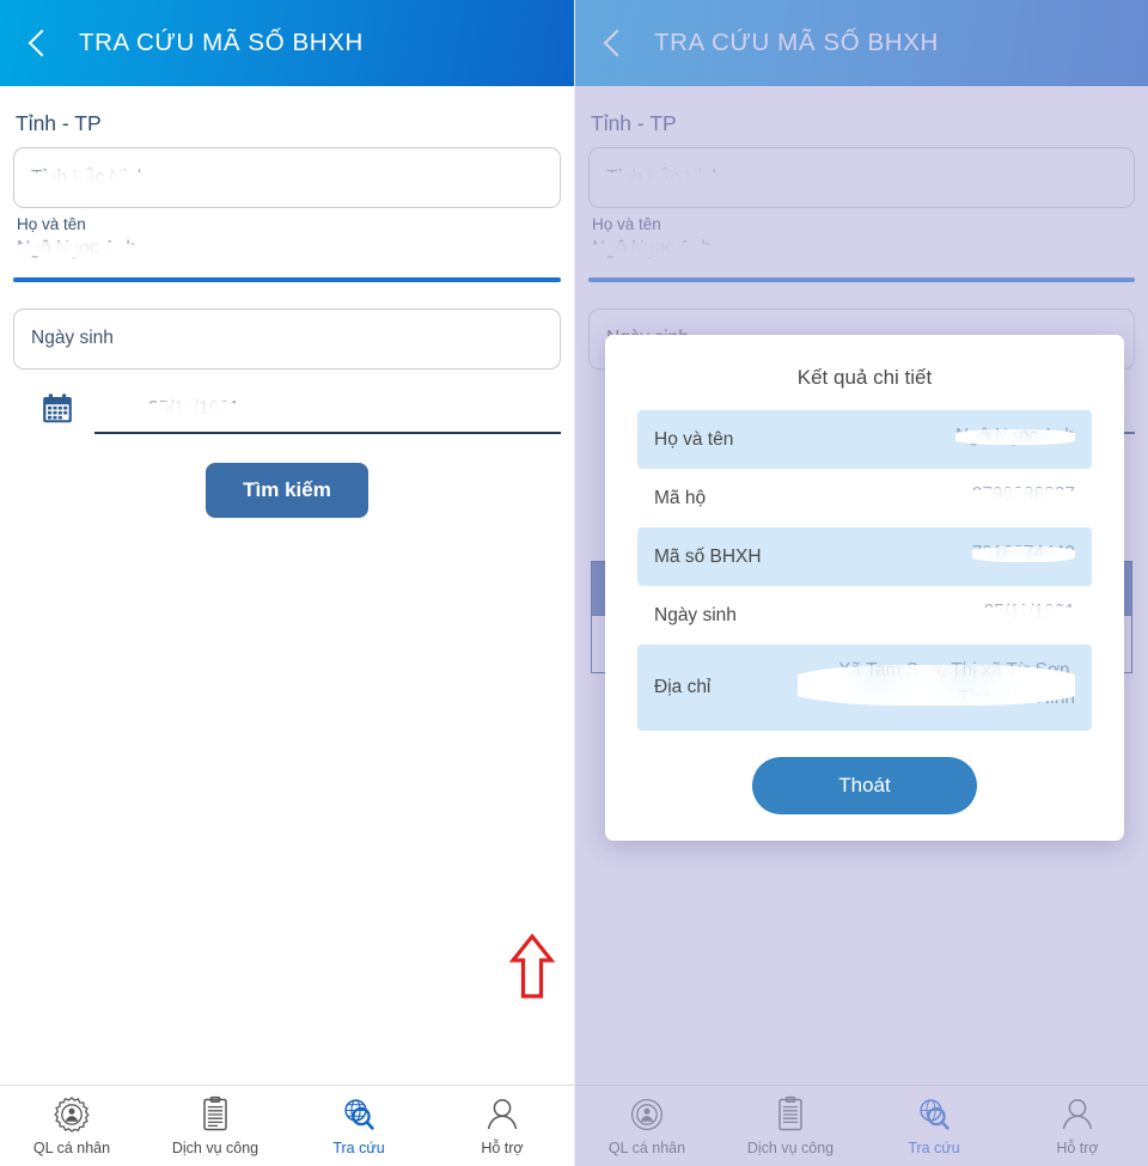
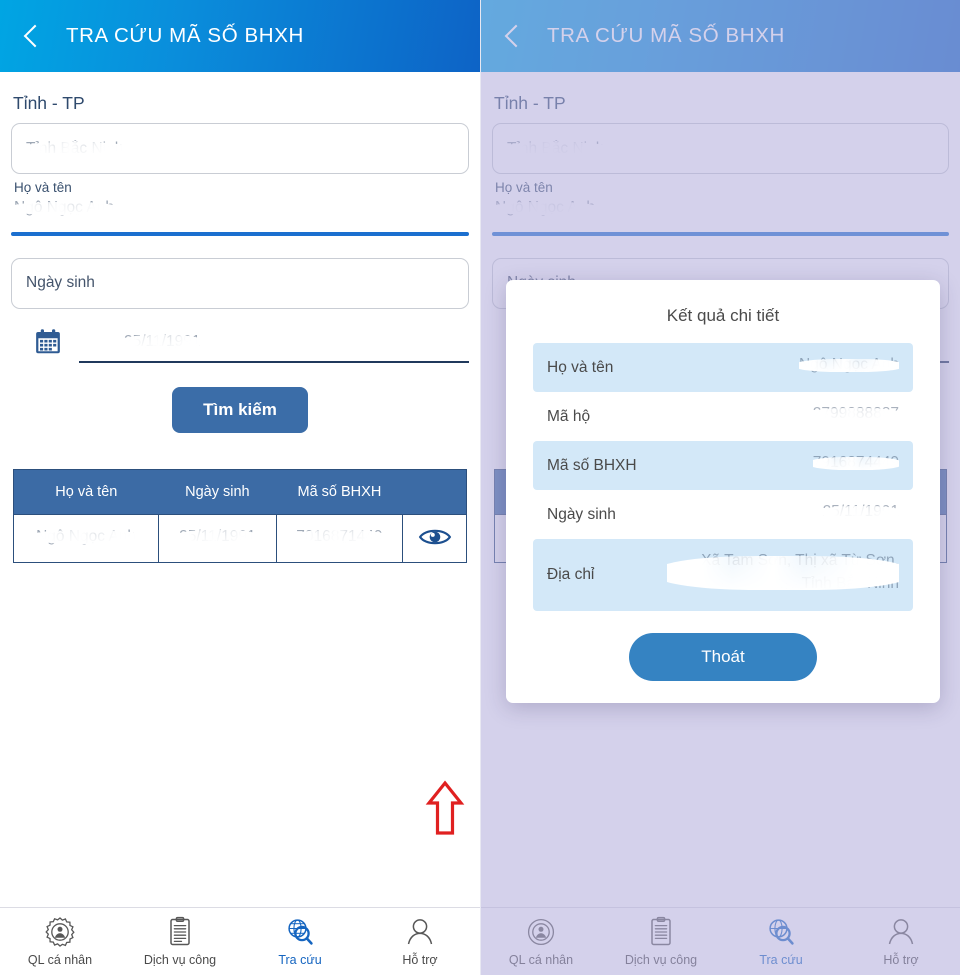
  TRA CỨU MÃ SỐ BHXH
  Tỉnh - TP
  Họ và tên
  Ngày sinh
  Tìm kiếm
+ Họ và tên	Ngày sinh	Mã số BHXH
  QL cá nhân
  Dịch vụ công
  Tra cứu
  Hỗ trợ
  TRA CỨU MÃ SỐ BHXH
  Tỉnh - TP
  Họ và tên
  QL cá nhân
  Dịch vụ công
  Tra cứu
  Hỗ trợ
  Kết quả chi tiết
  Họ và tên
  Mã hộ
  Mã số BHXH
  Ngày sinh
  Địa chỉ
  Thoát
